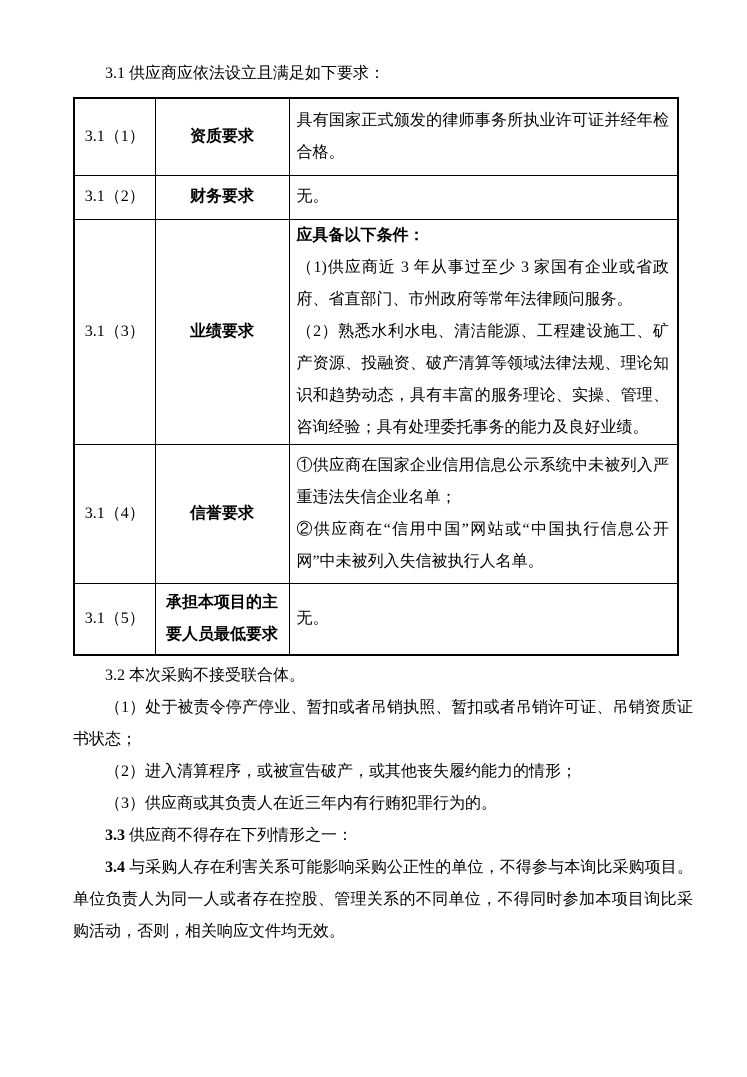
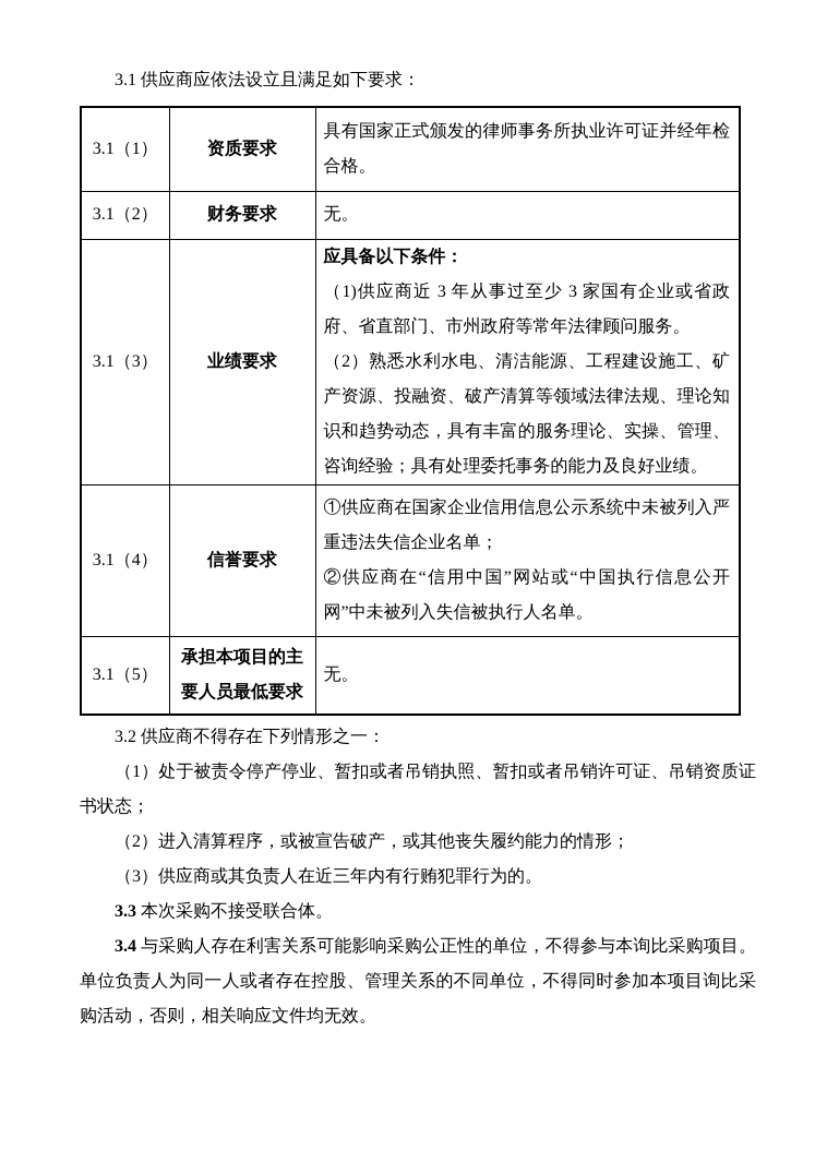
  3.1 供应商应依法设立且满足如下要求：
  3.1（1）	资质要求	具有国家正式颁发的律师事务所执业许可证并经年检合格。
  3.1（2）	财务要求	无。
  3.1（3）	业绩要求	应具备以下条件： （1)供应商近 3 年从事过至少 3 家国有企业或省政府、省直部门、市州政府等常年法律顾问服务。 （2）熟悉水利水电、清洁能源、工程建设施工、矿产资源、投融资、破产清算等领域法律法规、理论知识和趋势动态，具有丰富的服务理论、实操、管理、咨询经验；具有处理委托事务的能力及良好业绩。
  3.1（4）	信誉要求	①供应商在国家企业信用信息公示系统中未被列入严重违法失信企业名单； ②供应商在“信用中国”网站或“中国执行信息公开网”中未被列入失信被执行人名单。
  3.1（5）	承担本项目的主要人员最低要求	无。
- 3.2 本次采购不接受联合体。
+ 3.2 供应商不得存在下列情形之一：
  （1）处于被责令停产停业、暂扣或者吊销执照、暂扣或者吊销许可证、吊销资质证书状态；
  （2）进入清算程序，或被宣告破产，或其他丧失履约能力的情形；
  （3）供应商或其负责人在近三年内有行贿犯罪行为的。
- 3.3 供应商不得存在下列情形之一：
+ 3.3 本次采购不接受联合体。
  3.4 与采购人存在利害关系可能影响采购公正性的单位，不得参与本询比采购项目。单位负责人为同一人或者存在控股、管理关系的不同单位，不得同时参加本项目询比采购活动，否则，相关响应文件均无效。
